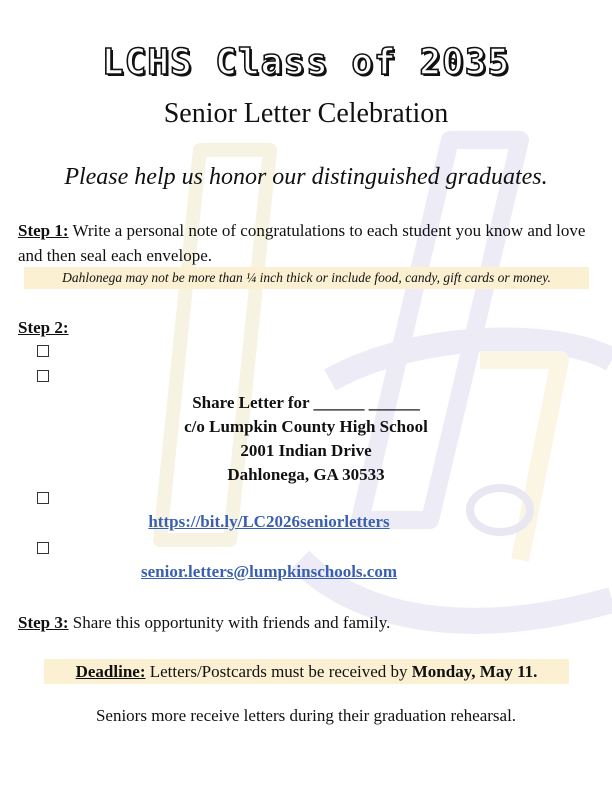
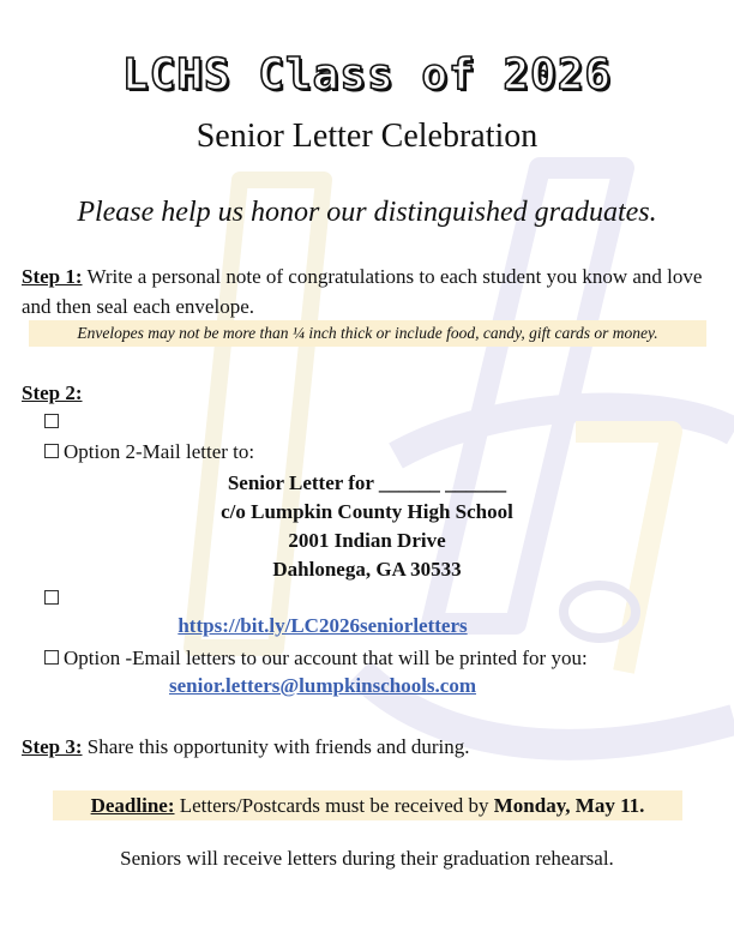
- LCHS Class of 2035
+ LCHS Class of 2026
  Senior Letter Celebration
  Please help us honor our distinguished graduates.
  Step 1: Write a personal note of congratulations to each student you know and love and then seal each envelope.
- Dahlonega may not be more than ¼ inch thick or include food, candy, gift cards or money.
+ Envelopes may not be more than ¼ inch thick or include food, candy, gift cards or money.
  Step 2:
+ Option 2-Mail letter to:
- Share Letter for ______ ______
+ Senior Letter for ______ ______
  c/o Lumpkin County High School
  2001 Indian Drive
  Dahlonega, GA 30533
  https://bit.ly/LC2026seniorletters
+ Option -Email letters to our account that will be printed for you:
  senior.letters@lumpkinschools.com
- Step 3: Share this opportunity with friends and family.
+ Step 3: Share this opportunity with friends and during.
  Deadline: Letters/Postcards must be received by Monday, May 11.
- Seniors more receive letters during their graduation rehearsal.
+ Seniors will receive letters during their graduation rehearsal.
